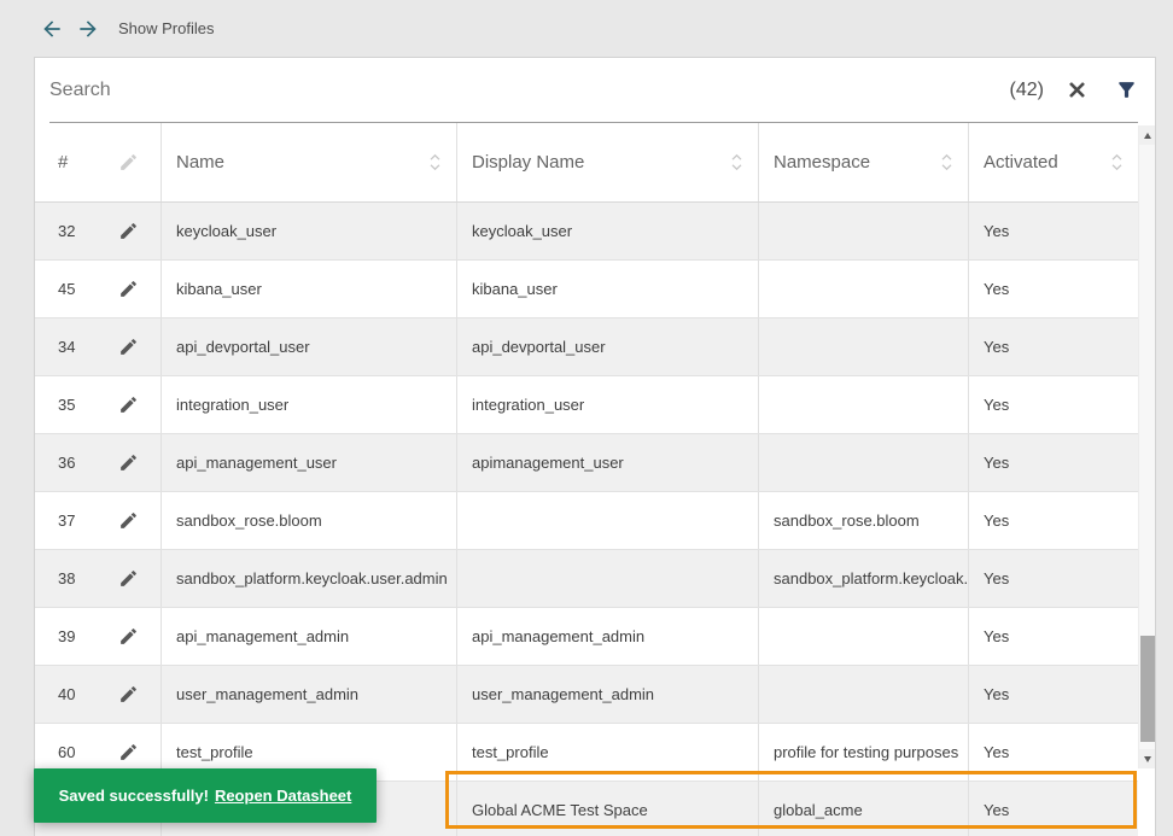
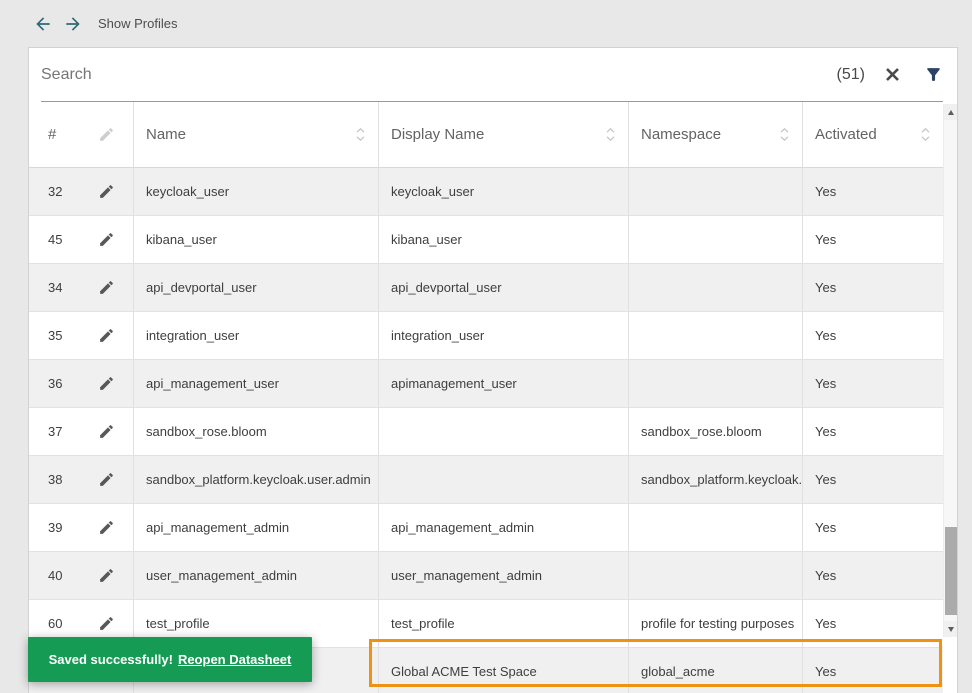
  Show Profiles
  Search
- (42)
+ (51)
  #
  Name
  Display Name
  Namespace
  Activated
  32
  keycloak_user
  keycloak_user
  Yes
  45
  kibana_user
  kibana_user
  Yes
  34
  api_devportal_user
  api_devportal_user
  Yes
  35
  integration_user
  integration_user
  Yes
  36
  api_management_user
  apimanagement_user
  Yes
  37
  sandbox_rose.bloom
  sandbox_rose.bloom
  Yes
  38
  sandbox_platform.keycloak.user.admin
  sandbox_platform.keycloak.
  Yes
  39
  api_management_admin
  api_management_admin
  Yes
  40
  user_management_admin
  user_management_admin
  Yes
  60
  test_profile
  test_profile
  profile for testing purposes
  Yes
  Global ACME Test Space
  global_acme
  Yes
  Saved successfully!
  Reopen Datasheet
